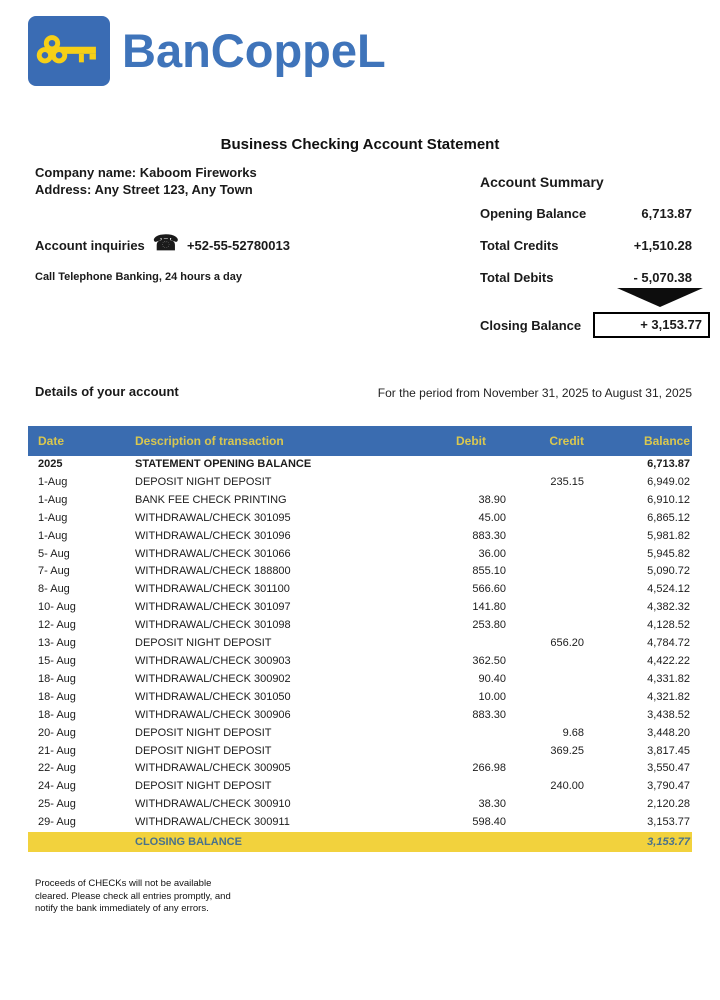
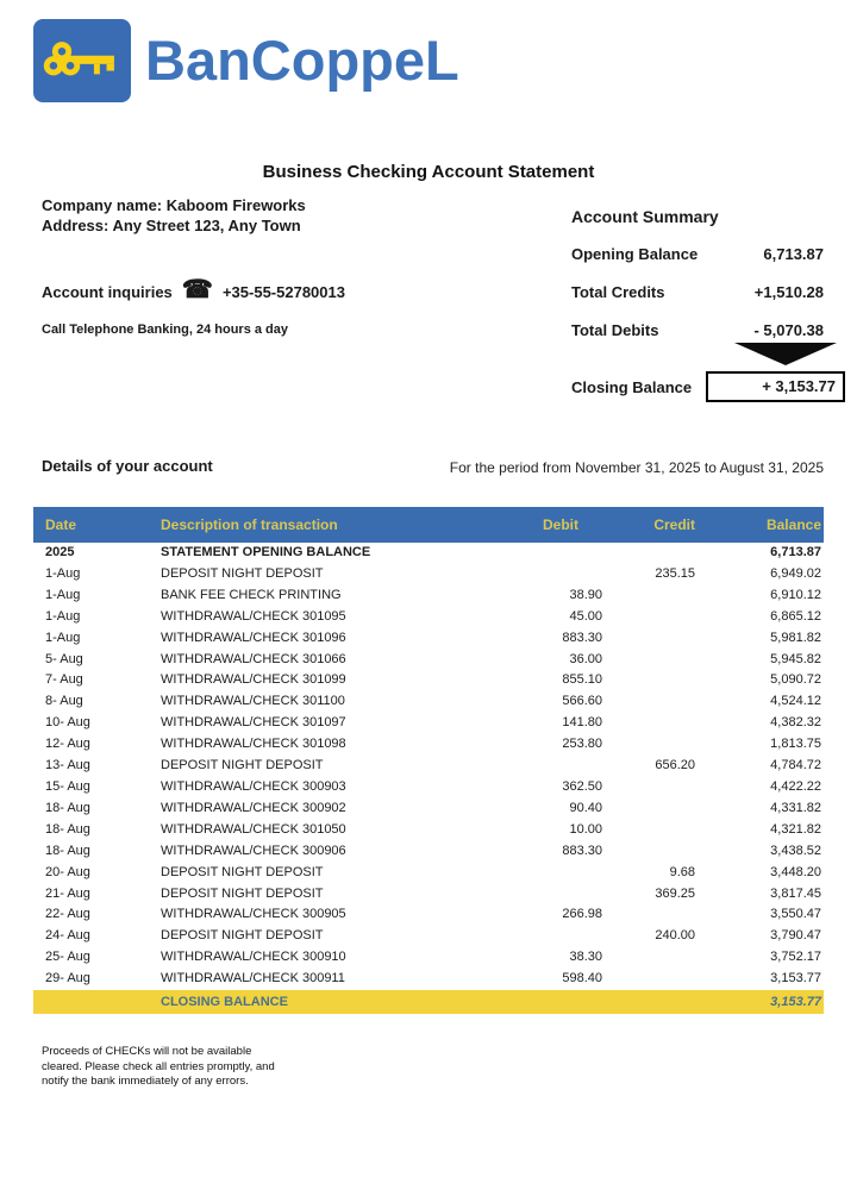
  BanCoppeL
  Business Checking Account Statement
  Company name: Kaboom Fireworks
  Address: Any Street 123, Any Town
  Account inquiries
  ☎
- +52-55-52780013
+ +35-55-52780013
  Call Telephone Banking, 24 hours a day
  Account Summary
  Opening Balance
  6,713.87
  Total Credits
  +1,510.28
  Total Debits
  - 5,070.38
  Closing Balance
  + 3,153.77
  Details of your account
  For the period from November 31, 2025 to August 31, 2025
  Date	Description of transaction	Debit	Credit	Balance
  2025	STATEMENT OPENING BALANCE			6,713.87
  1-Aug	DEPOSIT NIGHT DEPOSIT		235.15	6,949.02
  1-Aug	BANK FEE CHECK PRINTING	38.90		6,910.12
  1-Aug	WITHDRAWAL/CHECK 301095	45.00		6,865.12
  1-Aug	WITHDRAWAL/CHECK 301096	883.30		5,981.82
  5- Aug	WITHDRAWAL/CHECK 301066	36.00		5,945.82
- 7- Aug	WITHDRAWAL/CHECK 188800	855.10		5,090.72
+ 7- Aug	WITHDRAWAL/CHECK 301099	855.10		5,090.72
  8- Aug	WITHDRAWAL/CHECK 301100	566.60		4,524.12
  10- Aug	WITHDRAWAL/CHECK 301097	141.80		4,382.32
- 12- Aug	WITHDRAWAL/CHECK 301098	253.80		4,128.52
+ 12- Aug	WITHDRAWAL/CHECK 301098	253.80		1,813.75
  13- Aug	DEPOSIT NIGHT DEPOSIT		656.20	4,784.72
  15- Aug	WITHDRAWAL/CHECK 300903	362.50		4,422.22
  18- Aug	WITHDRAWAL/CHECK 300902	90.40		4,331.82
  18- Aug	WITHDRAWAL/CHECK 301050	10.00		4,321.82
  18- Aug	WITHDRAWAL/CHECK 300906	883.30		3,438.52
  20- Aug	DEPOSIT NIGHT DEPOSIT		9.68	3,448.20
  21- Aug	DEPOSIT NIGHT DEPOSIT		369.25	3,817.45
  22- Aug	WITHDRAWAL/CHECK 300905	266.98		3,550.47
  24- Aug	DEPOSIT NIGHT DEPOSIT		240.00	3,790.47
- 25- Aug	WITHDRAWAL/CHECK 300910	38.30		2,120.28
+ 25- Aug	WITHDRAWAL/CHECK 300910	38.30		3,752.17
  29- Aug	WITHDRAWAL/CHECK 300911	598.40		3,153.77
  	CLOSING BALANCE			3,153.77
  Proceeds of CHECKs will not be available
  cleared. Please check all entries promptly, and
  notify the bank immediately of any errors.
